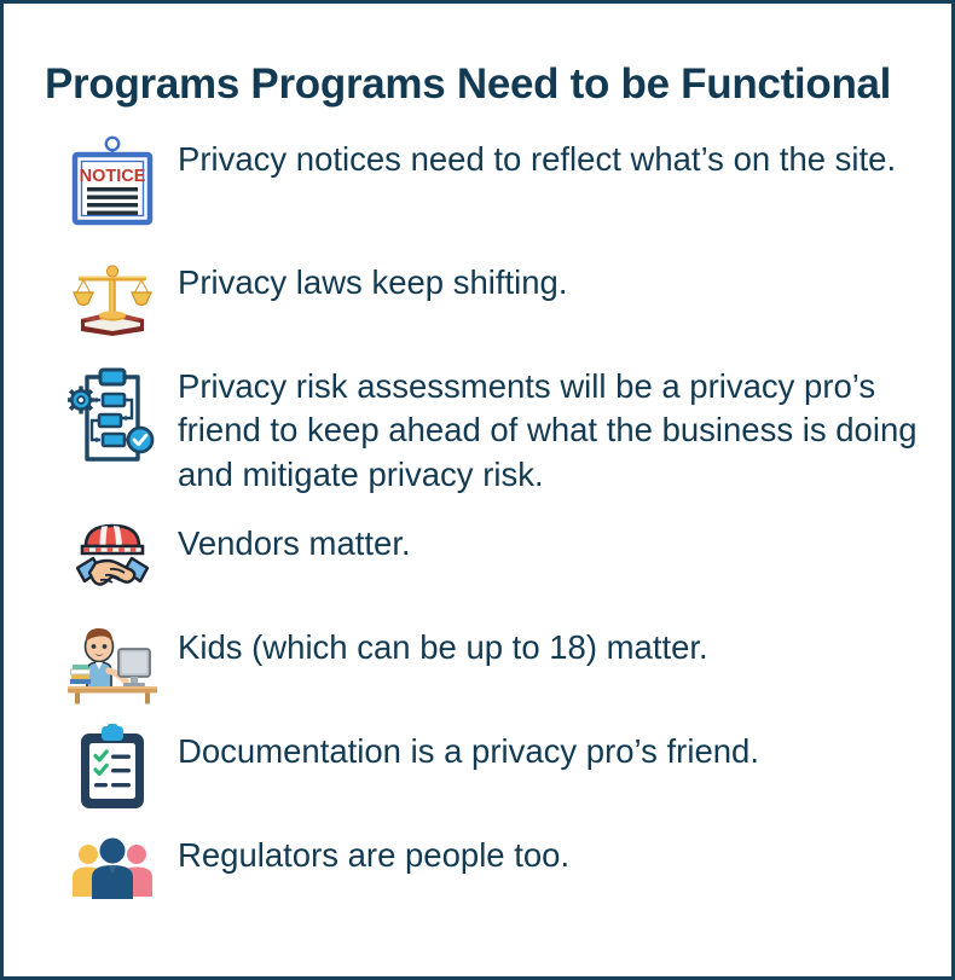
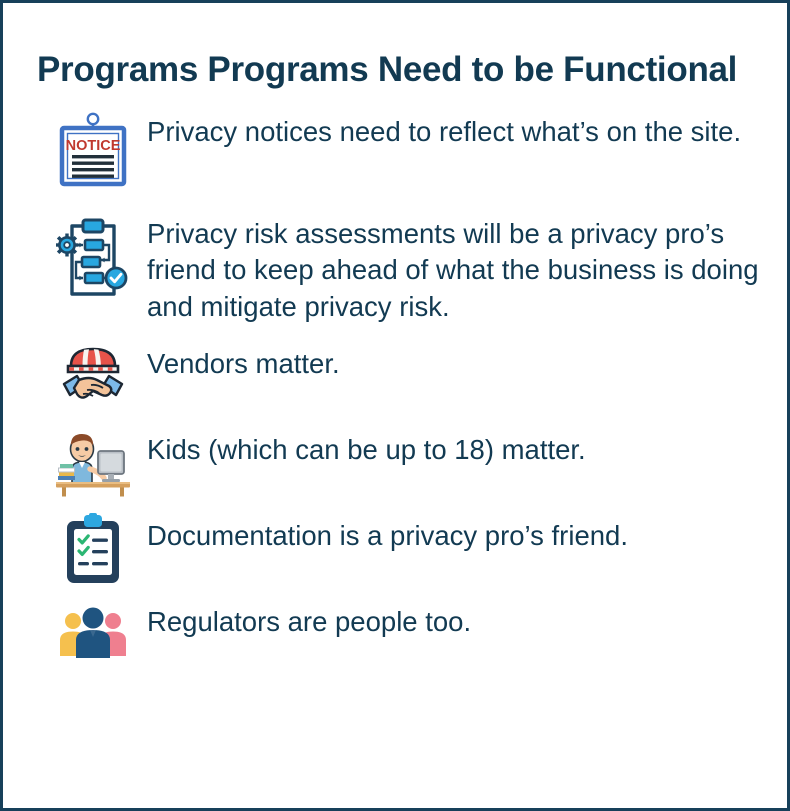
  Programs Programs Need to be Functional
  NOTICE
  Privacy notices need to reflect what’s on the site.
- Privacy laws keep shifting.
  Privacy risk assessments will be a privacy pro’s friend to keep ahead of what the business is doing and mitigate privacy risk.
  Vendors matter.
  Kids (which can be up to 18) matter.
  Documentation is a privacy pro’s friend.
  Regulators are people too.
